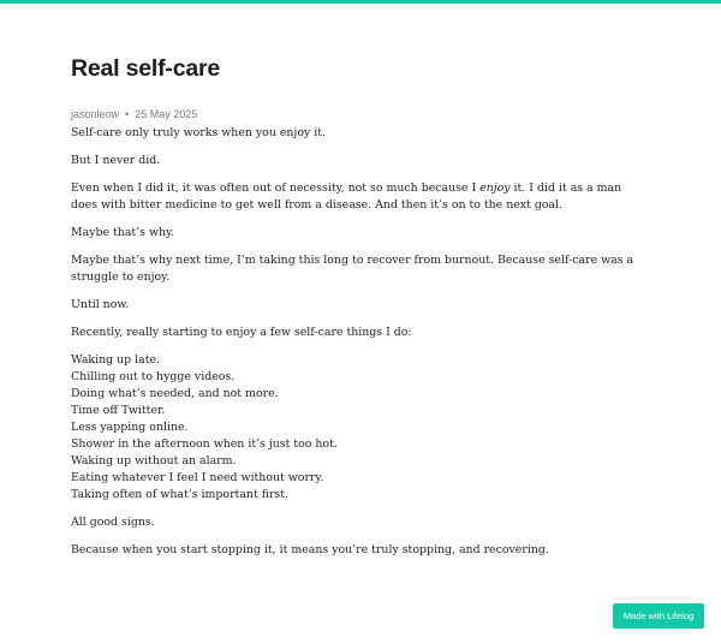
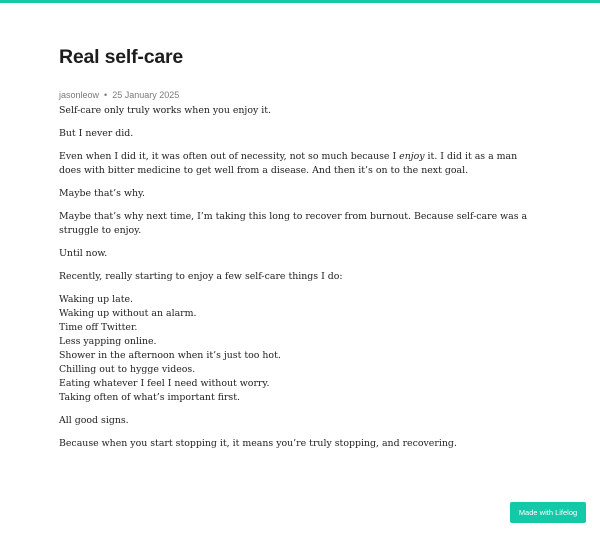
  Real self-care
- jasonleow • 25 May 2025
+ jasonleow • 25 January 2025
  Self-care only truly works when you enjoy it.
  But I never did.
  Even when I did it, it was often out of necessity, not so much because I enjoy it. I did it as a man does with bitter medicine to get well from a disease. And then it’s on to the next goal.
  Maybe that’s why.
  Maybe that’s why next time, I’m taking this long to recover from burnout. Because self-care was a struggle to enjoy.
  Until now.
  Recently, really starting to enjoy a few self-care things I do:
  Waking up late.
- Chilling out to hygge videos.
+ Waking up without an alarm.
- Doing what’s needed, and not more.
  Time off Twitter.
  Less yapping online.
  Shower in the afternoon when it’s just too hot.
- Waking up without an alarm.
+ Chilling out to hygge videos.
  Eating whatever I feel I need without worry.
  Taking often of what’s important first.
  All good signs.
  Because when you start stopping it, it means you’re truly stopping, and recovering.
  Made with Lifelog
